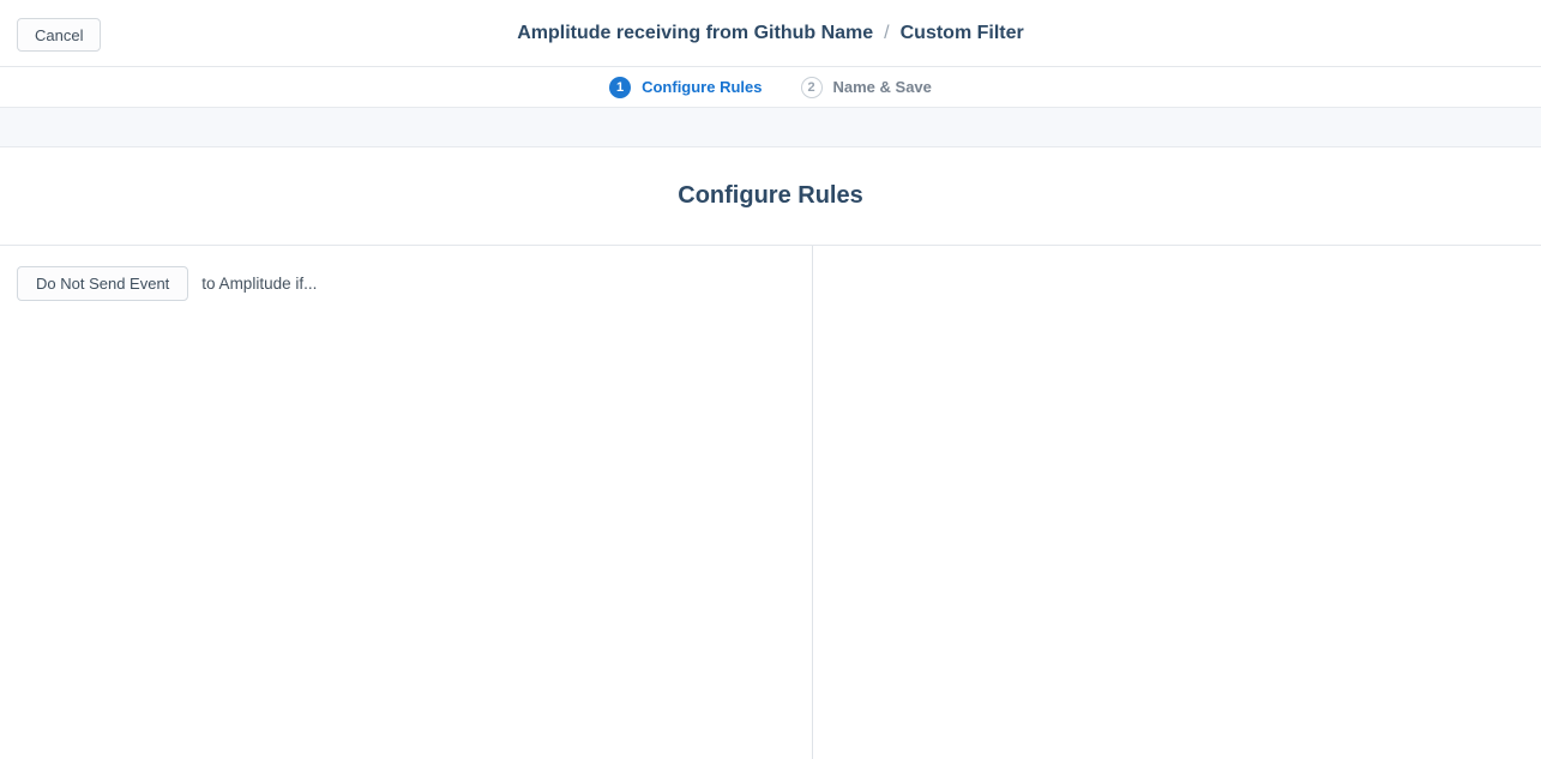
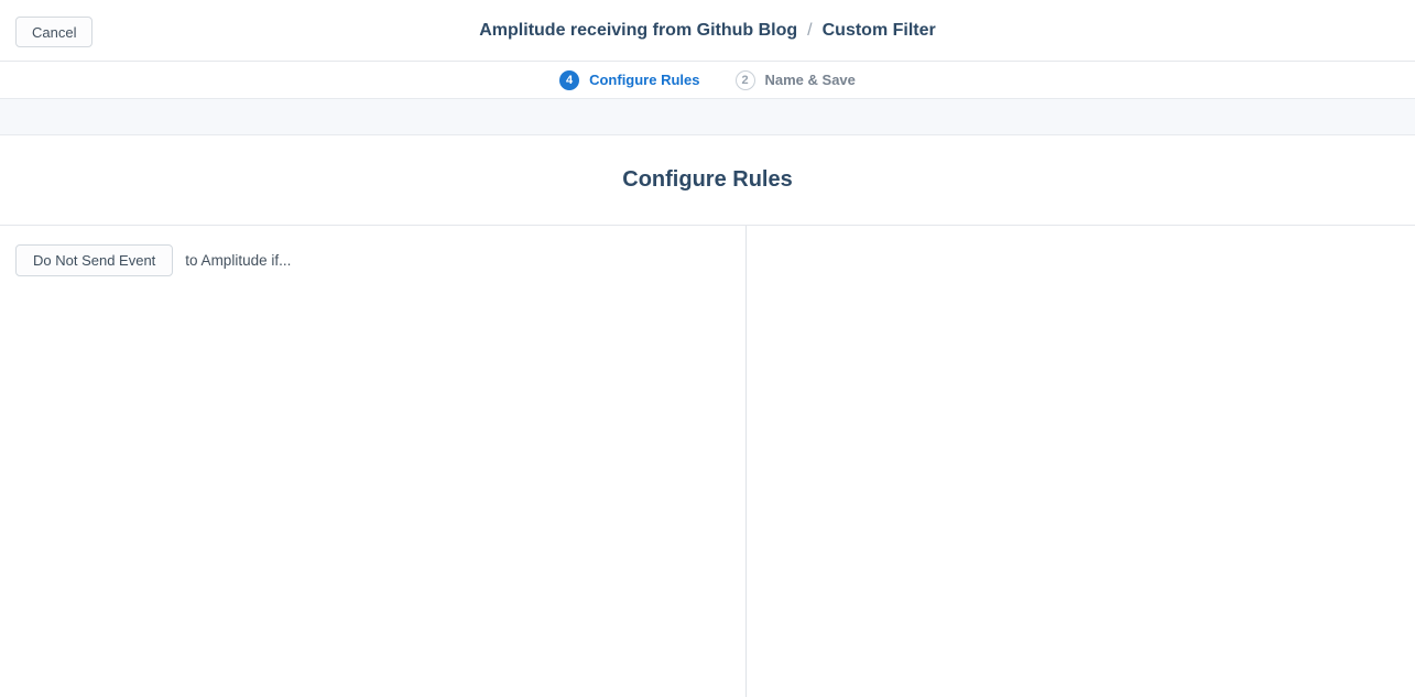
  Cancel
- Amplitude receiving from Github Name
+ Amplitude receiving from Github Blog
  /
  Custom Filter
- 1
+ 4
  Configure Rules
  2
  Name & Save
  Configure Rules
  Do Not Send Event
  to Amplitude if...
